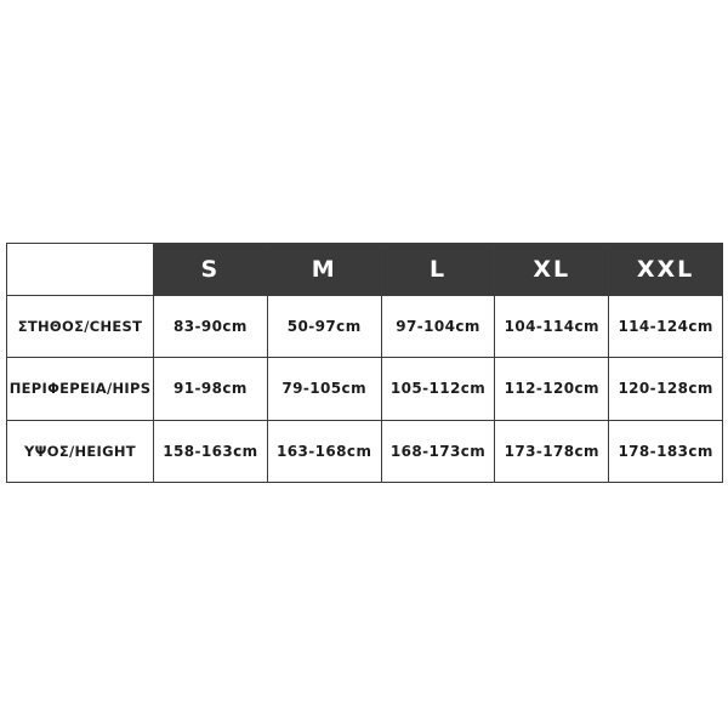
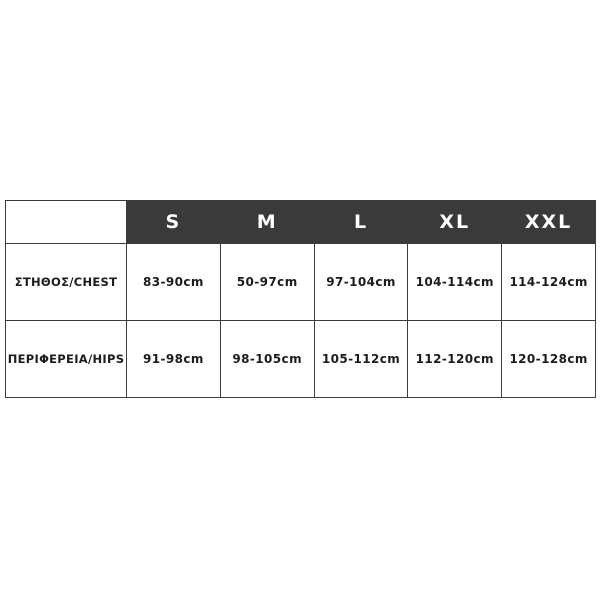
  	S	M	L	XL	XXL
  ΣΤΗΘΟΣ/CHEST	83-90cm	50-97cm	97-104cm	104-114cm	114-124cm
- ΠΕΡΙΦΕΡΕΙΑ/HIPS	91-98cm	79-105cm	105-112cm	112-120cm	120-128cm
+ ΠΕΡΙΦΕΡΕΙΑ/HIPS	91-98cm	98-105cm	105-112cm	112-120cm	120-128cm
- ΥΨΟΣ/HEIGHT	158-163cm	163-168cm	168-173cm	173-178cm	178-183cm
